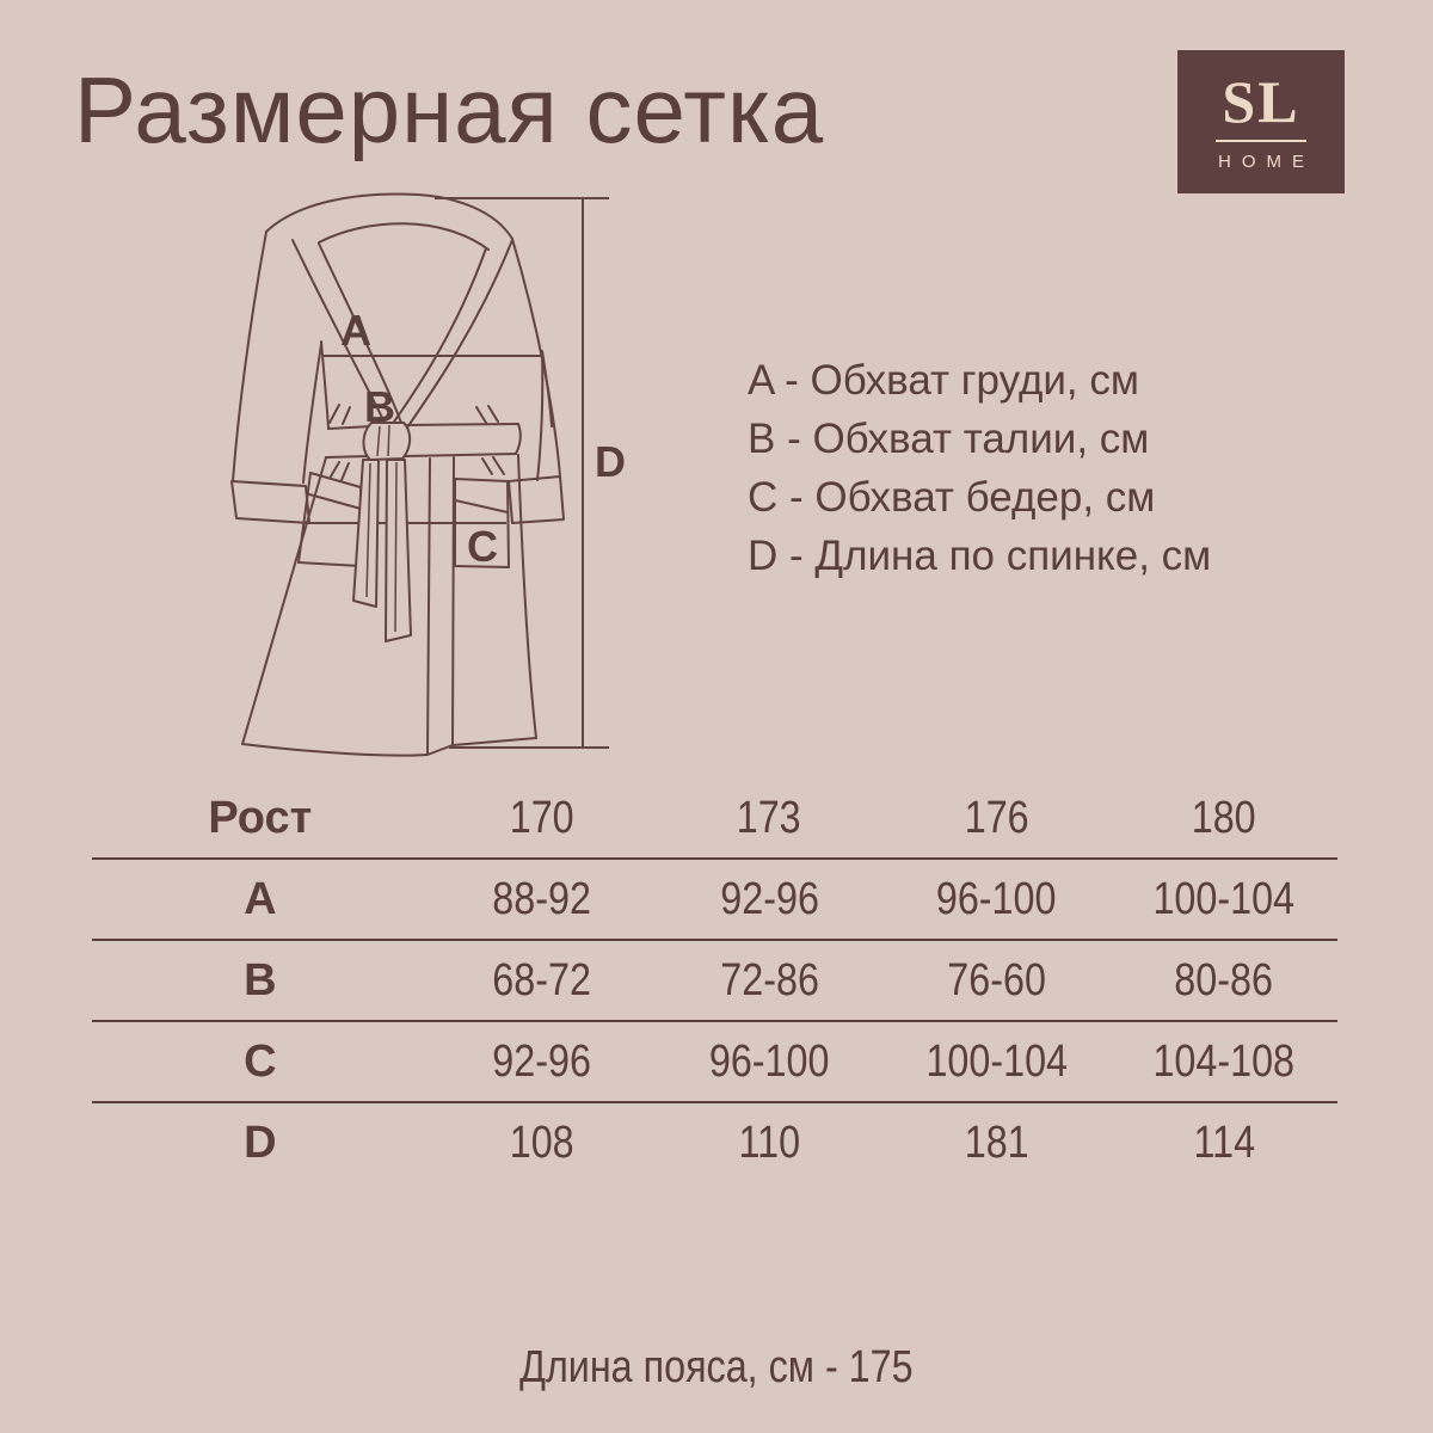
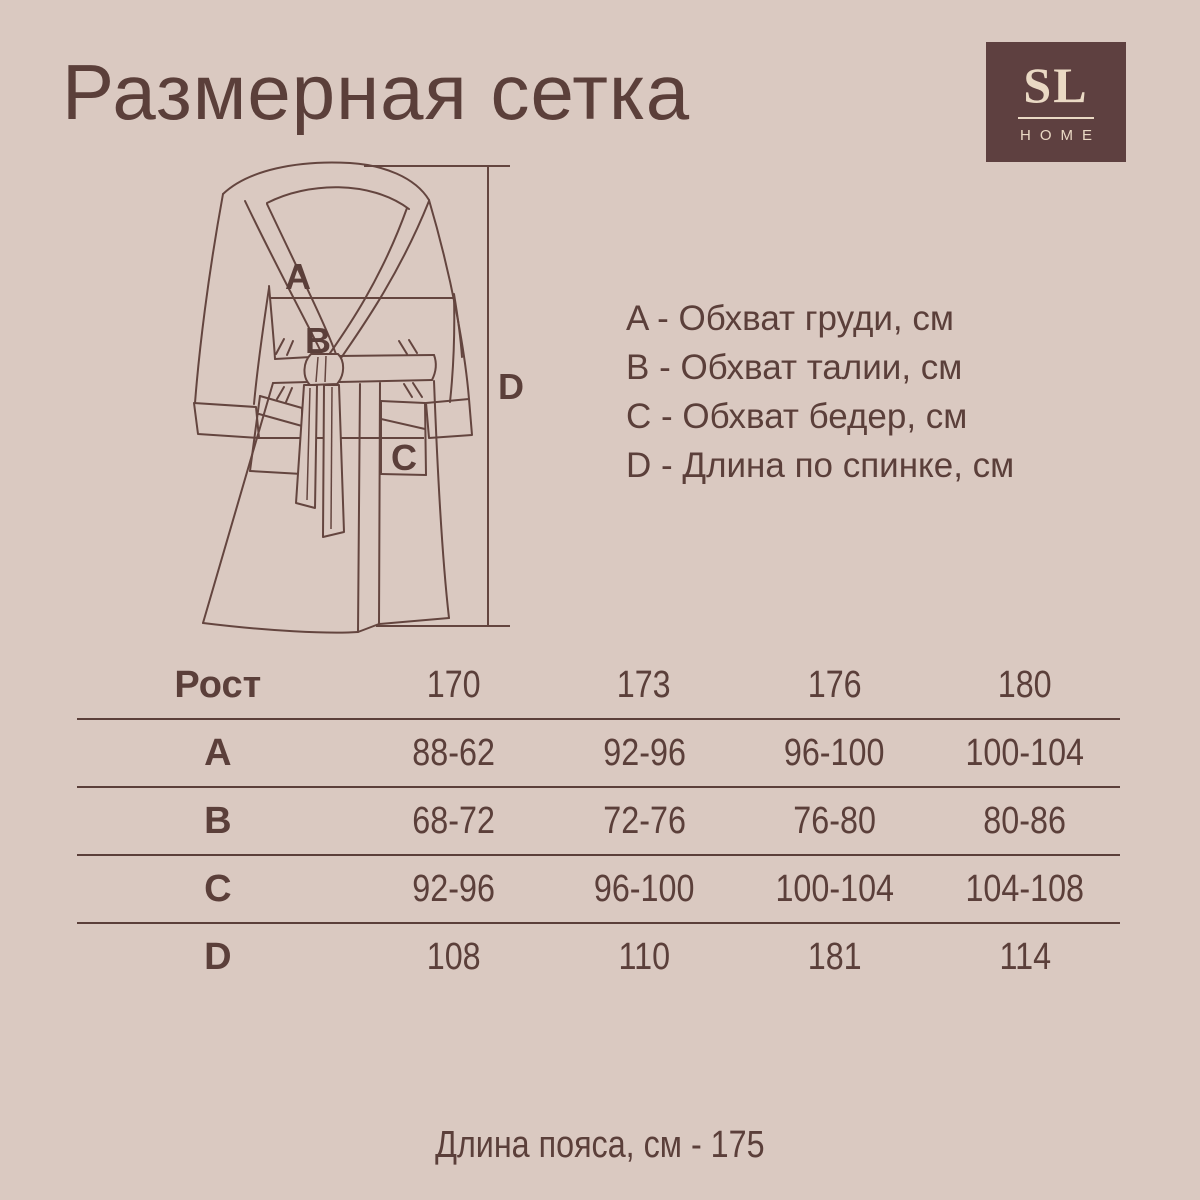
  Размерная сетка
  SL
  HOME
  A
  B
  C
  D
  A - Обхват груди, см
  B - Обхват талии, см
  C - Обхват бедер, см
  D - Длина по спинке, см
  Рост
  170
  173
  176
  180
  A
- 88-92
+ 88-62
  92-96
  96-100
  100-104
  B
  68-72
- 72-86
+ 72-76
- 76-60
+ 76-80
  80-86
  C
  92-96
  96-100
  100-104
  104-108
  D
  108
  110
  181
  114
  Длина пояса, см - 175
